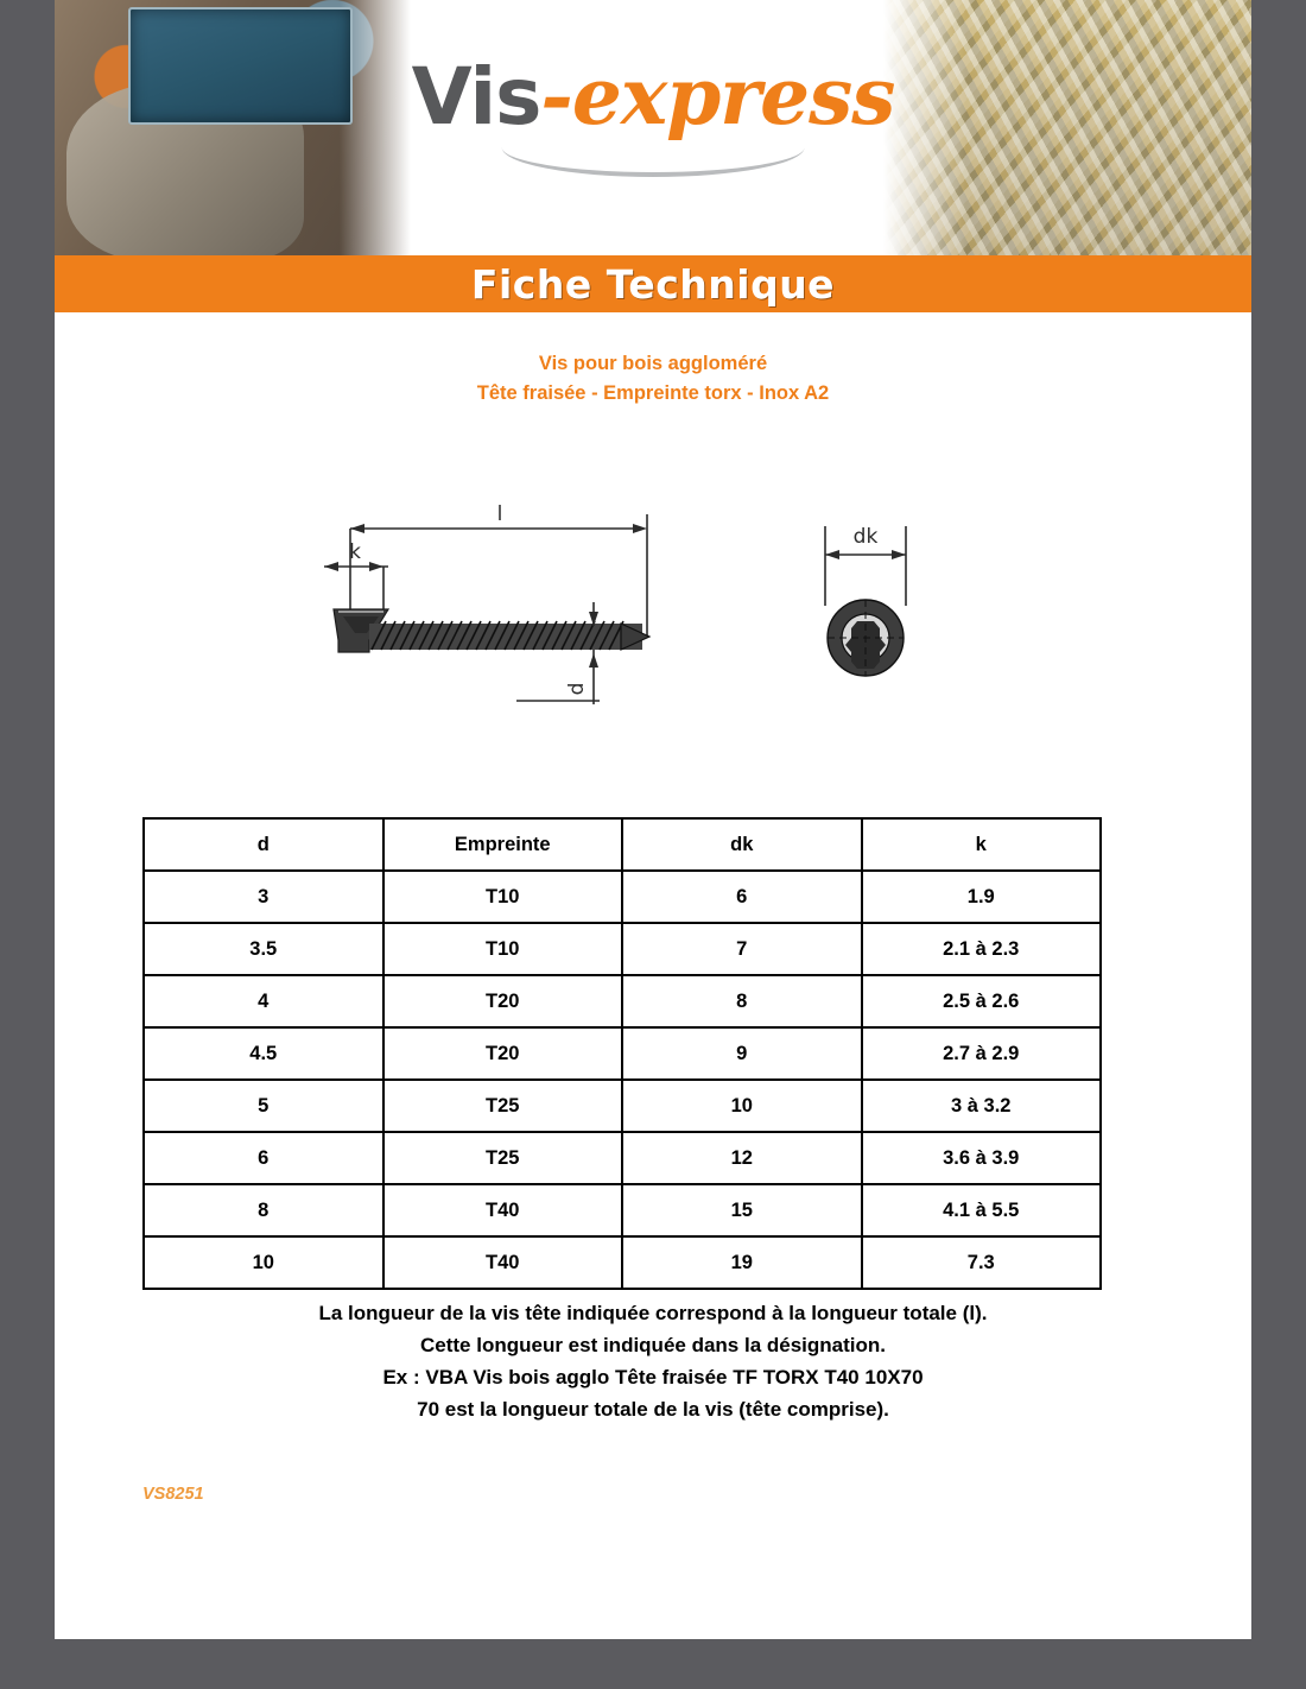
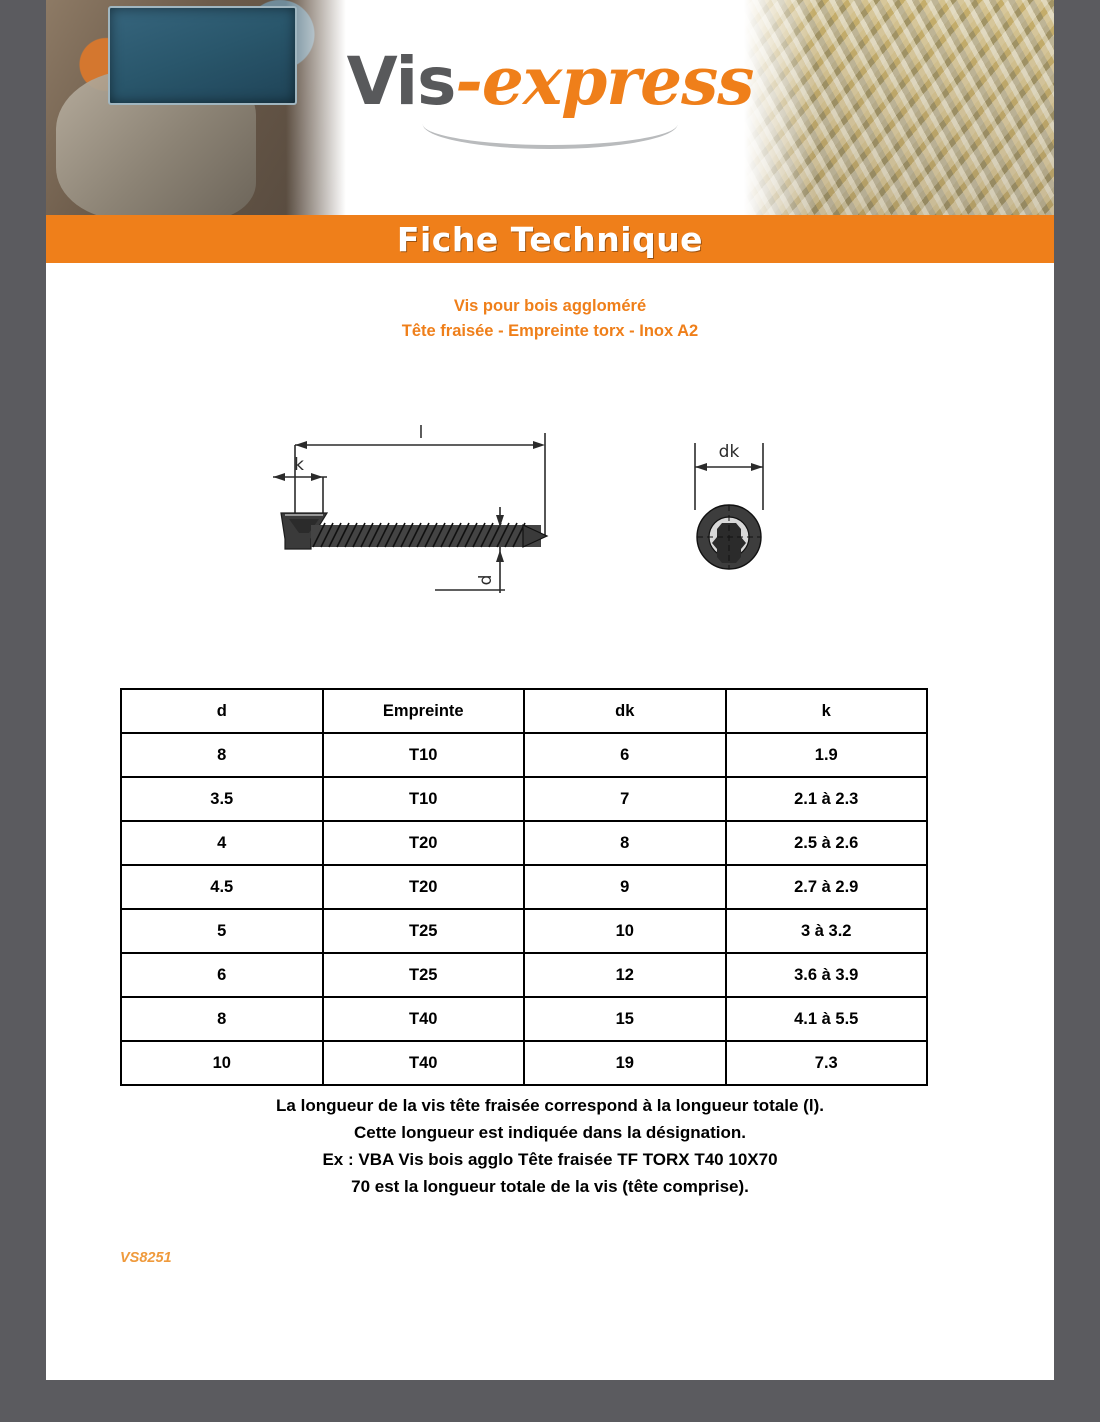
  Vis-express
  Fiche Technique
  Vis pour bois aggloméré
  Tête fraisée - Empreinte torx - Inox A2
  l
  k
  dk
  d	Empreinte	dk	k
- 3	T10	6	1.9
+ 8	T10	6	1.9
  3.5	T10	7	2.1 à 2.3
  4	T20	8	2.5 à 2.6
  4.5	T20	9	2.7 à 2.9
  5	T25	10	3 à 3.2
  6	T25	12	3.6 à 3.9
  8	T40	15	4.1 à 5.5
  10	T40	19	7.3
- La longueur de la vis tête indiquée correspond à la longueur totale (l).
+ La longueur de la vis tête fraisée correspond à la longueur totale (l).
  Cette longueur est indiquée dans la désignation.
  Ex : VBA Vis bois agglo Tête fraisée TF TORX T40 10X70
  70 est la longueur totale de la vis (tête comprise).
  VS8251
